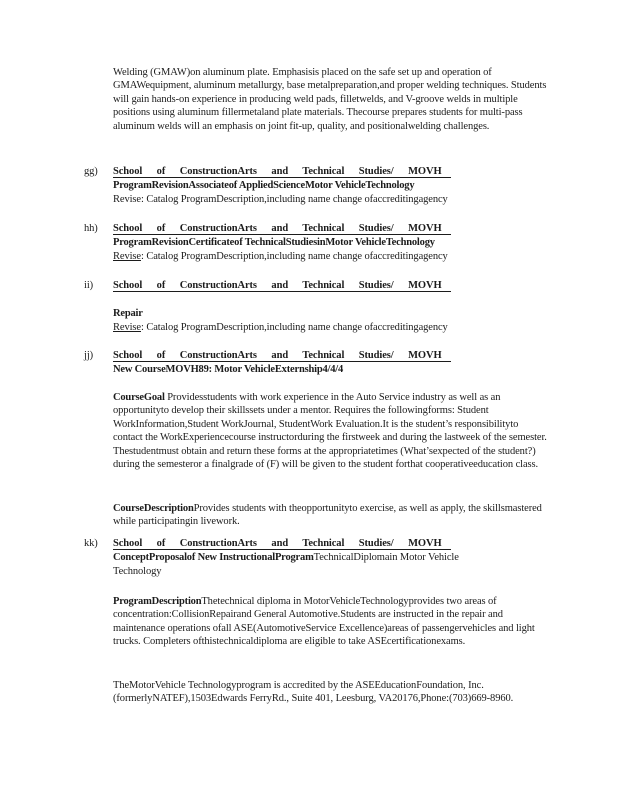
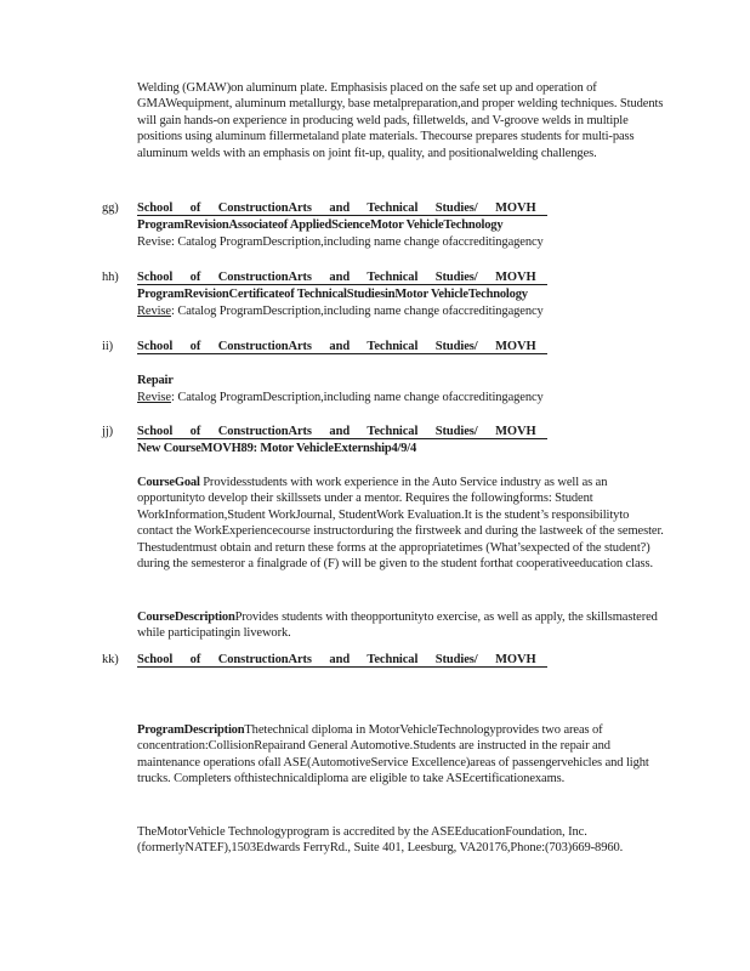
- Welding (GMAW)on aluminum plate. Emphasisis placed on the safe set up and operation of GMAWequipment, aluminum metallurgy, base metalpreparation,and proper welding techniques. Students will gain hands-on experience in producing weld pads, filletwelds, and V-groove welds in multiple positions using aluminum fillermetaland plate materials. Thecourse prepares students for multi-pass aluminum welds will an emphasis on joint fit-up, quality, and positionalwelding challenges.
+ Welding (GMAW)on aluminum plate. Emphasisis placed on the safe set up and operation of GMAWequipment, aluminum metallurgy, base metalpreparation,and proper welding techniques. Students will gain hands-on experience in producing weld pads, filletwelds, and V-groove welds in multiple positions using aluminum fillermetaland plate materials. Thecourse prepares students for multi-pass aluminum welds with an emphasis on joint fit-up, quality, and positionalwelding challenges.
  gg)
  School of ConstructionArts and Technical Studies/ MOVH
  ProgramRevisionAssociateof AppliedScienceMotor VehicleTechnology
  Revise: Catalog ProgramDescription,including name change ofaccreditingagency
  hh)
  School of ConstructionArts and Technical Studies/ MOVH
  ProgramRevisionCertificateof TechnicalStudiesinMotor VehicleTechnology
  Revise: Catalog ProgramDescription,including name change ofaccreditingagency
  ii)
  School of ConstructionArts and Technical Studies/ MOVH
  Repair
  Revise: Catalog ProgramDescription,including name change ofaccreditingagency
  jj)
  School of ConstructionArts and Technical Studies/ MOVH
- New CourseMOVH89: Motor VehicleExternship4/4/4
+ New CourseMOVH89: Motor VehicleExternship4/9/4
  CourseGoal Providesstudents with work experience in the Auto Service industry as well as an opportunityto develop their skillssets under a mentor. Requires the followingforms: Student WorkInformation,Student WorkJournal, StudentWork Evaluation.It is the student’s responsibilityto contact the WorkExperiencecourse instructorduring the firstweek and during the lastweek of the semester. Thestudentmust obtain and return these forms at the appropriatetimes (What’sexpected of the student?) during the semesteror a finalgrade of (F) will be given to the student forthat cooperativeeducation class.
  CourseDescriptionProvides students with theopportunityto exercise, as well as apply, the skillsmastered while participatingin livework.
  kk)
  School of ConstructionArts and Technical Studies/ MOVH
- ConceptProposalof New InstructionalProgramTechnicalDiplomain Motor Vehicle
- Technology
  ProgramDescriptionThetechnical diploma in MotorVehicleTechnologyprovides two areas of concentration:CollisionRepairand General Automotive.Students are instructed in the repair and maintenance operations ofall ASE(AutomotiveService Excellence)areas of passengervehicles and light trucks. Completers ofthistechnicaldiploma are eligible to take ASEcertificationexams.
  TheMotorVehicle Technologyprogram is accredited by the ASEEducationFoundation, Inc. (formerlyNATEF),1503Edwards FerryRd., Suite 401, Leesburg, VA20176,Phone:(703)669-8960.
